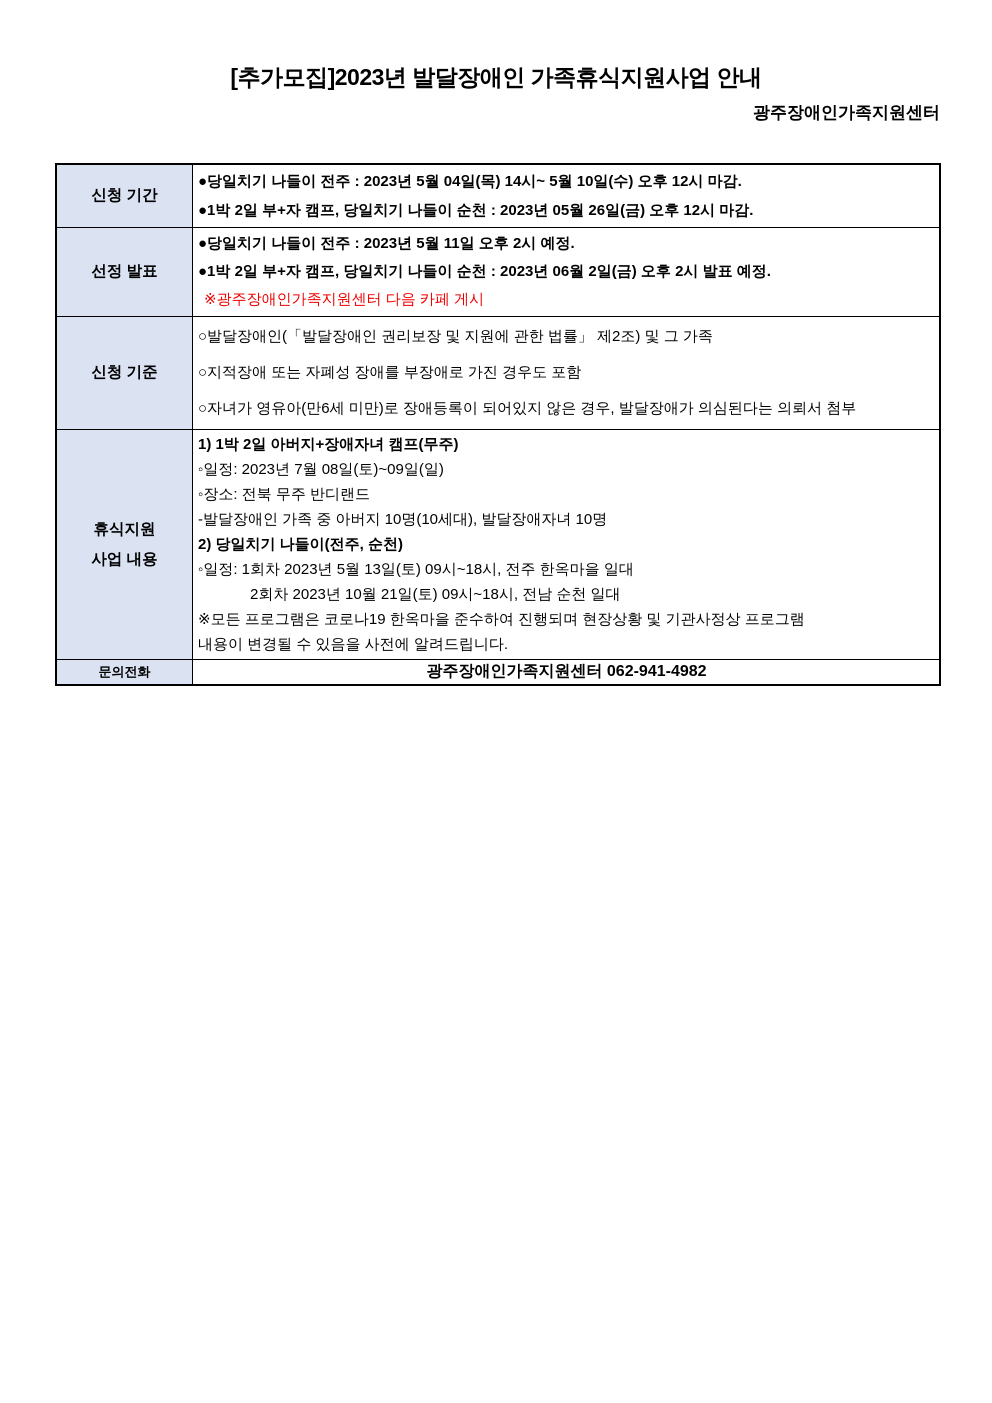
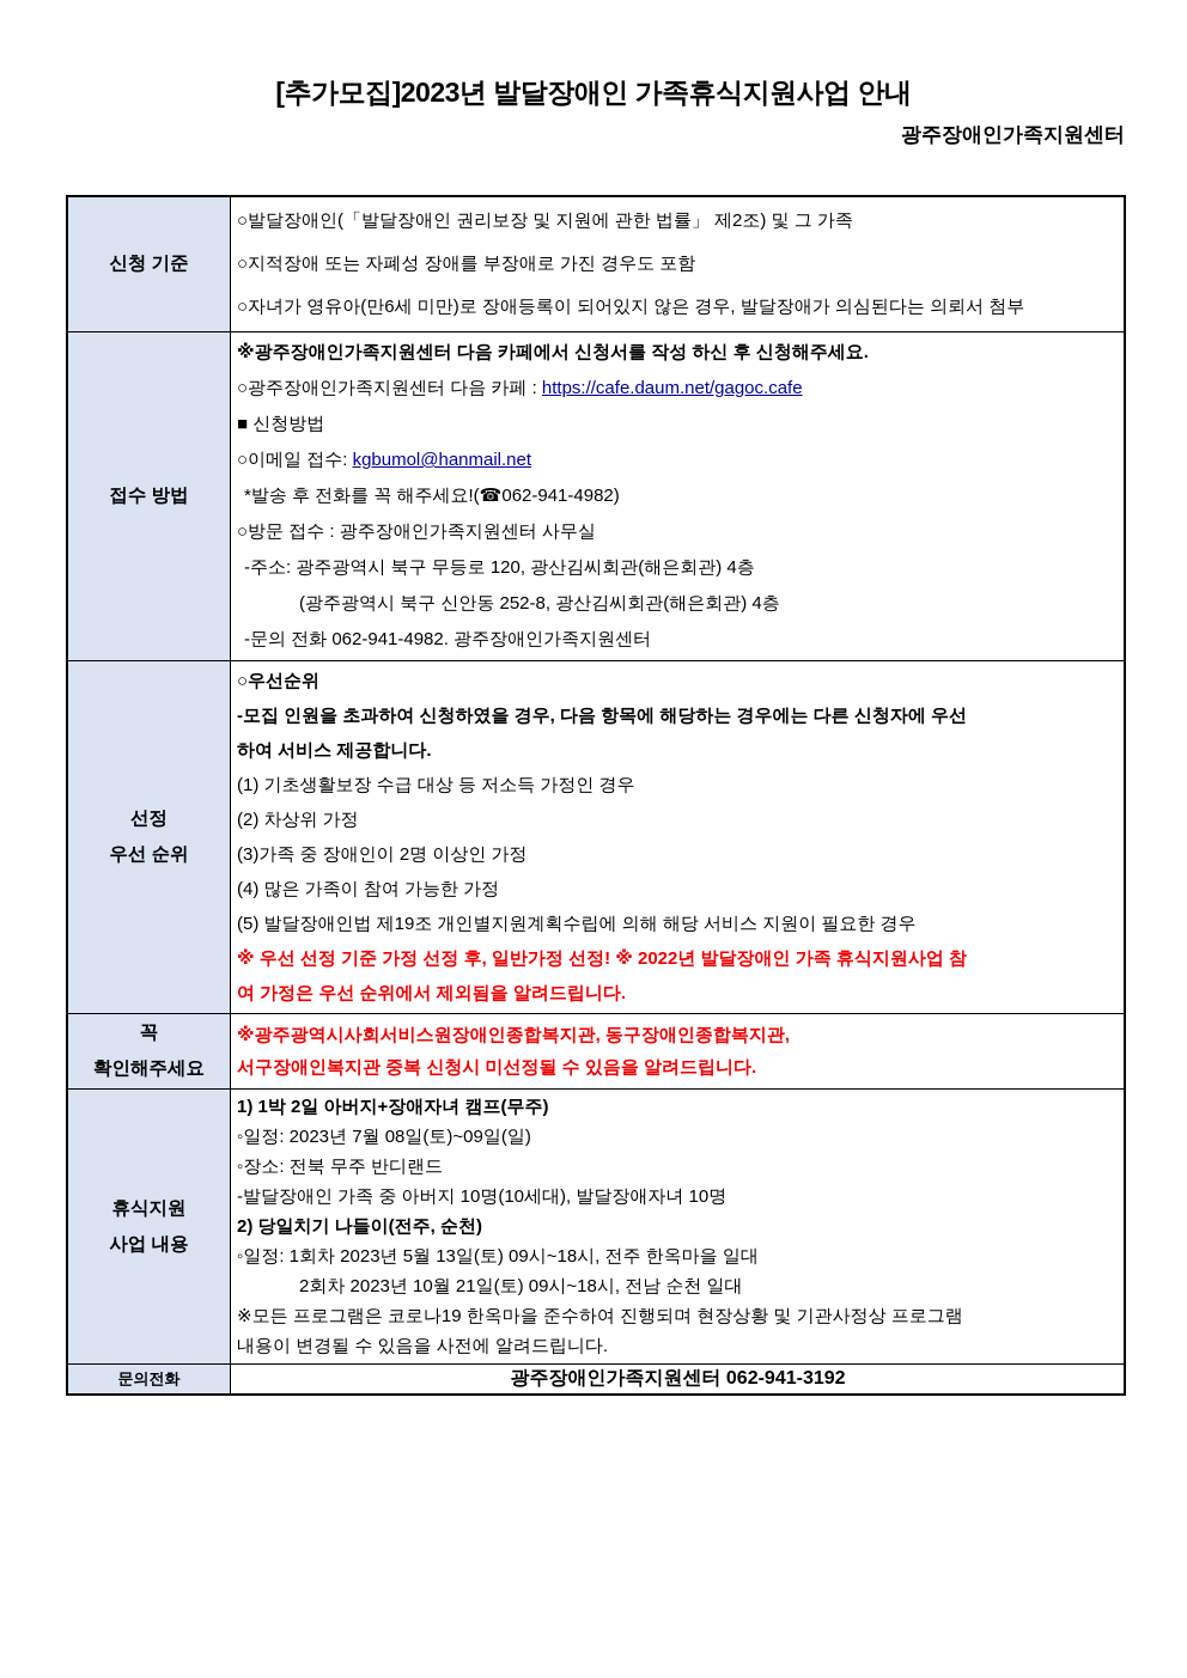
  [추가모집]2023년 발달장애인 가족휴식지원사업 안내
  광주장애인가족지원센터
- 신청 기간	●당일치기 나들이 전주 : 2023년 5월 04일(목) 14시~ 5월 10일(수) 오후 12시 마감.●1박 2일 부+자 캠프, 당일치기 나들이 순천 : 2023년 05월 26일(금) 오후 12시 마감.
- 선정 발표	●당일치기 나들이 전주 : 2023년 5월 11일 오후 2시 예정.●1박 2일 부+자 캠프, 당일치기 나들이 순천 : 2023년 06월 2일(금) 오후 2시 발표 예정.※광주장애인가족지원센터 다음 카페 게시
  신청 기준	○발달장애인(「발달장애인 권리보장 및 지원에 관한 법률」 제2조) 및 그 가족○지적장애 또는 자폐성 장애를 부장애로 가진 경우도 포함○자녀가 영유아(만6세 미만)로 장애등록이 되어있지 않은 경우, 발달장애가 의심된다는 의뢰서 첨부
+ 접수 방법	※광주장애인가족지원센터 다음 카페에서 신청서를 작성 하신 후 신청해주세요.○광주장애인가족지원센터 다음 카페 : https://cafe.daum.net/gagoc.cafe■ 신청방법○이메일 접수: kgbumol@hanmail.net*발송 후 전화를 꼭 해주세요!(☎062-941-4982)○방문 접수 : 광주장애인가족지원센터 사무실-주소: 광주광역시 북구 무등로 120, 광산김씨회관(해은회관) 4층(광주광역시 북구 신안동 252-8, 광산김씨회관(해은회관) 4층-문의 전화 062-941-4982. 광주장애인가족지원센터
+ 선정 우선 순위	○우선순위-모집 인원을 초과하여 신청하였을 경우, 다음 항목에 해당하는 경우에는 다른 신청자에 우선하여 서비스 제공합니다.(1) 기초생활보장 수급 대상 등 저소득 가정인 경우(2) 차상위 가정(3)가족 중 장애인이 2명 이상인 가정(4) 많은 가족이 참여 가능한 가정(5) 발달장애인법 제19조 개인별지원계획수립에 의해 해당 서비스 지원이 필요한 경우※ 우선 선정 기준 가정 선정 후, 일반가정 선정! ※ 2022년 발달장애인 가족 휴식지원사업 참여 가정은 우선 순위에서 제외됨을 알려드립니다.
+ 꼭 확인해주세요	※광주광역시사회서비스원장애인종합복지관, 동구장애인종합복지관,서구장애인복지관 중복 신청시 미선정될 수 있음을 알려드립니다.
  휴식지원 사업 내용	1) 1박 2일 아버지+장애자녀 캠프(무주)◦일정: 2023년 7월 08일(토)~09일(일)◦장소: 전북 무주 반디랜드-발달장애인 가족 중 아버지 10명(10세대), 발달장애자녀 10명2) 당일치기 나들이(전주, 순천)◦일정: 1회차 2023년 5월 13일(토) 09시~18시, 전주 한옥마을 일대2회차 2023년 10월 21일(토) 09시~18시, 전남 순천 일대※모든 프로그램은 코로나19 한옥마을 준수하여 진행되며 현장상황 및 기관사정상 프로그램내용이 변경될 수 있음을 사전에 알려드립니다.
- 문의전화	광주장애인가족지원센터 062-941-4982
+ 문의전화	광주장애인가족지원센터 062-941-3192
